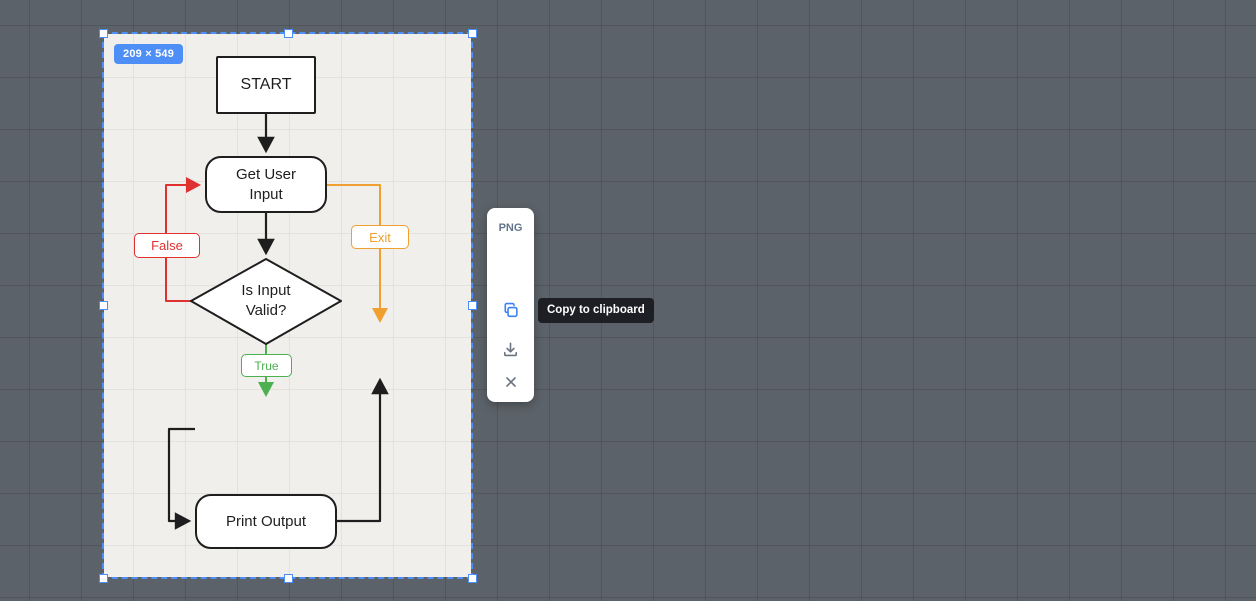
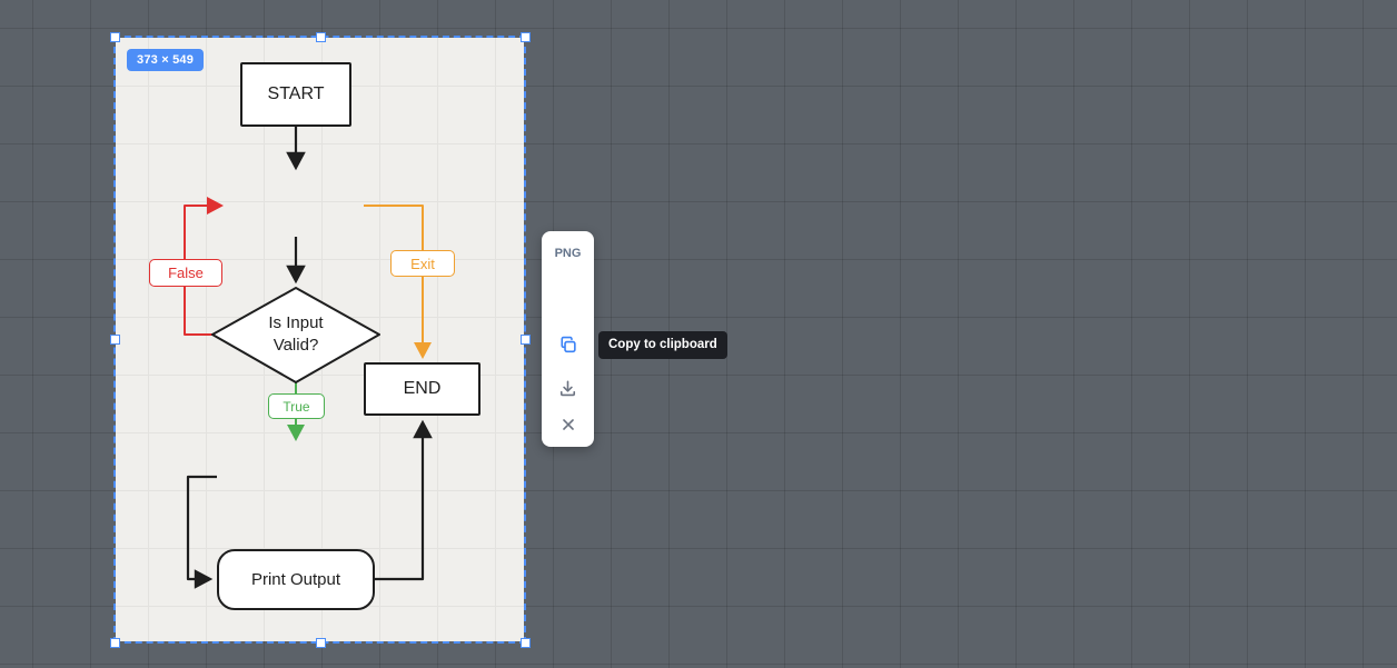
  START
- Get User Input
  Is Input Valid?
+ END
  Print Output
  False
  Exit
  True
- 209 × 549
+ 373 × 549
  PNG
  Copy to clipboard
